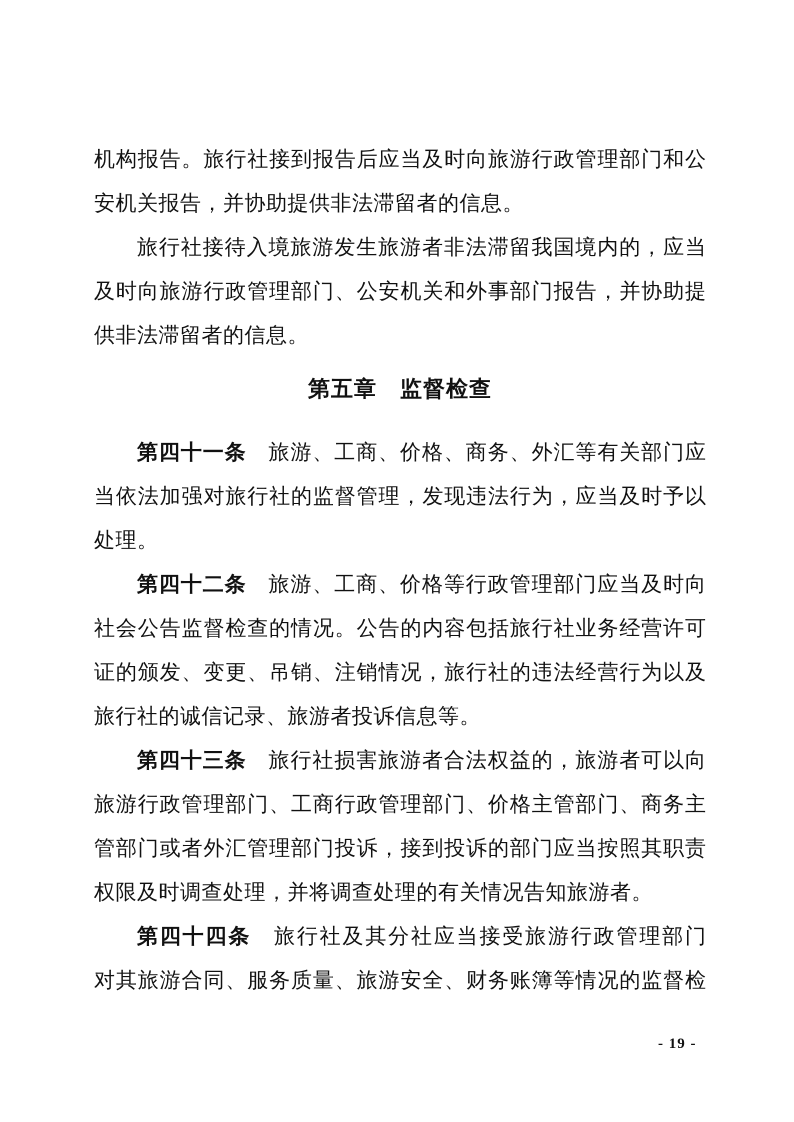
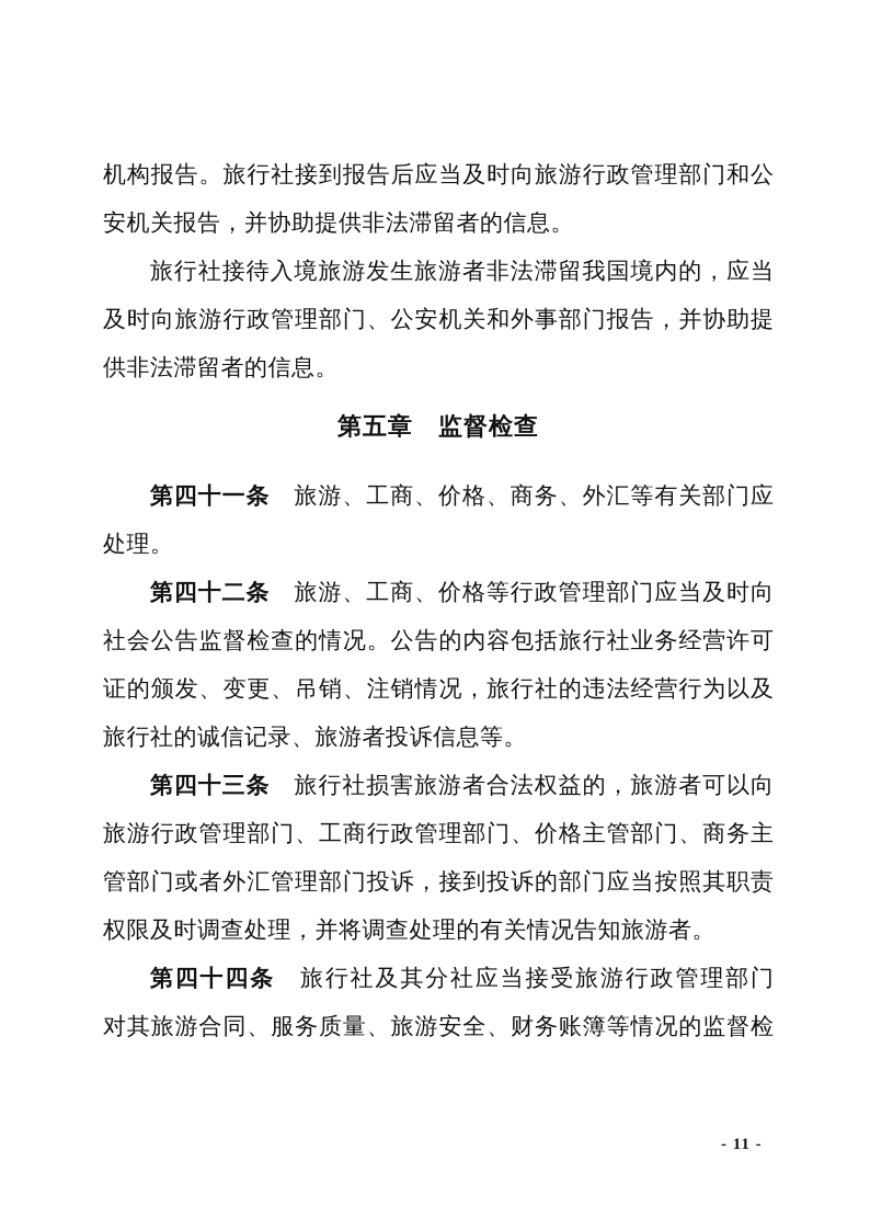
  机构报告。旅行社接到报告后应当及时向旅游行政管理部门和公
  安机关报告，并协助提供非法滞留者的信息。
  旅行社接待入境旅游发生旅游者非法滞留我国境内的，应当
  及时向旅游行政管理部门、公安机关和外事部门报告，并协助提
  供非法滞留者的信息。
  第五章 监督检查
  第四十一条 旅游、工商、价格、商务、外汇等有关部门应
- 当依法加强对旅行社的监督管理，发现违法行为，应当及时予以
  处理。
  第四十二条 旅游、工商、价格等行政管理部门应当及时向
  社会公告监督检查的情况。公告的内容包括旅行社业务经营许可
  证的颁发、变更、吊销、注销情况，旅行社的违法经营行为以及
  旅行社的诚信记录、旅游者投诉信息等。
  第四十三条 旅行社损害旅游者合法权益的，旅游者可以向
  旅游行政管理部门、工商行政管理部门、价格主管部门、商务主
  管部门或者外汇管理部门投诉，接到投诉的部门应当按照其职责
  权限及时调查处理，并将调查处理的有关情况告知旅游者。
  第四十四条 旅行社及其分社应当接受旅游行政管理部门
  对其旅游合同、服务质量、旅游安全、财务账簿等情况的监督检
- - 19 -
+ - 11 -
